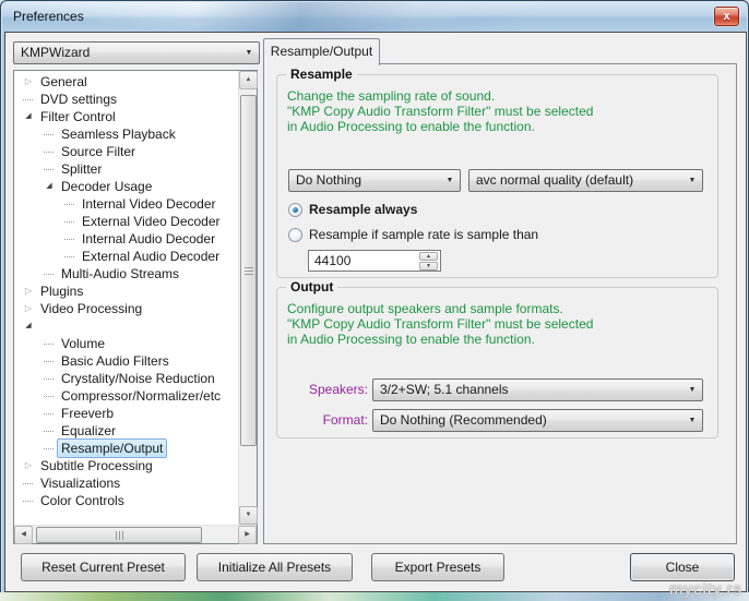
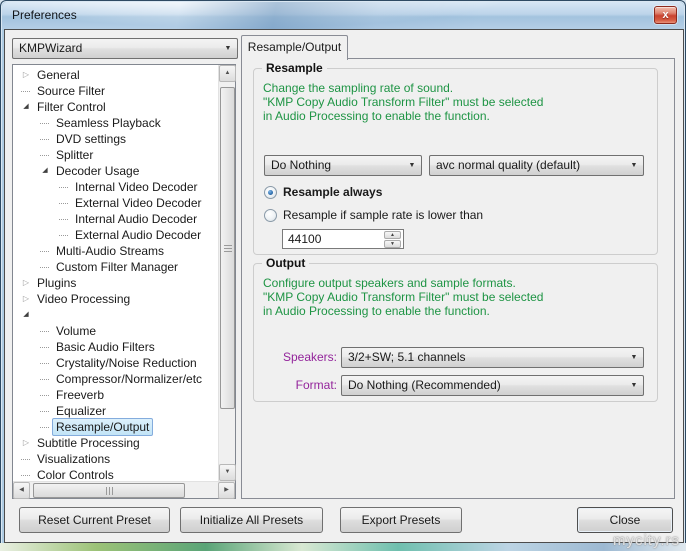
  Preferences
  x
  KMPWizard
  ▷
  General
- DVD settings
+ Source Filter
  Filter Control
  Seamless Playback
- Source Filter
+ DVD settings
  Splitter
  Decoder Usage
  Internal Video Decoder
  External Video Decoder
  Internal Audio Decoder
  External Audio Decoder
  Multi-Audio Streams
+ Custom Filter Manager
  ▷
  Plugins
  ▷
  Video Processing
  Volume
  Basic Audio Filters
  Crystality/Noise Reduction
  Compressor/Normalizer/etc
  Freeverb
  Equalizer
  Resample/Output
  ▷
  Subtitle Processing
  Visualizations
  Color Controls
  Resample/Output
  Resample
  Change the sampling rate of sound.
  "KMP Copy Audio Transform Filter" must be selected
  in Audio Processing to enable the function.
  Do Nothing
  avc normal quality (default)
  Resample always
- Resample if sample rate is sample than
+ Resample if sample rate is lower than
  44100
  Output
  Configure output speakers and sample formats.
  "KMP Copy Audio Transform Filter" must be selected
  in Audio Processing to enable the function.
  Speakers:
  3/2+SW; 5.1 channels
  Format:
  Do Nothing (Recommended)
  Reset Current Preset
  Initialize All Presets
  Export Presets
  Close
  mycity.rs
